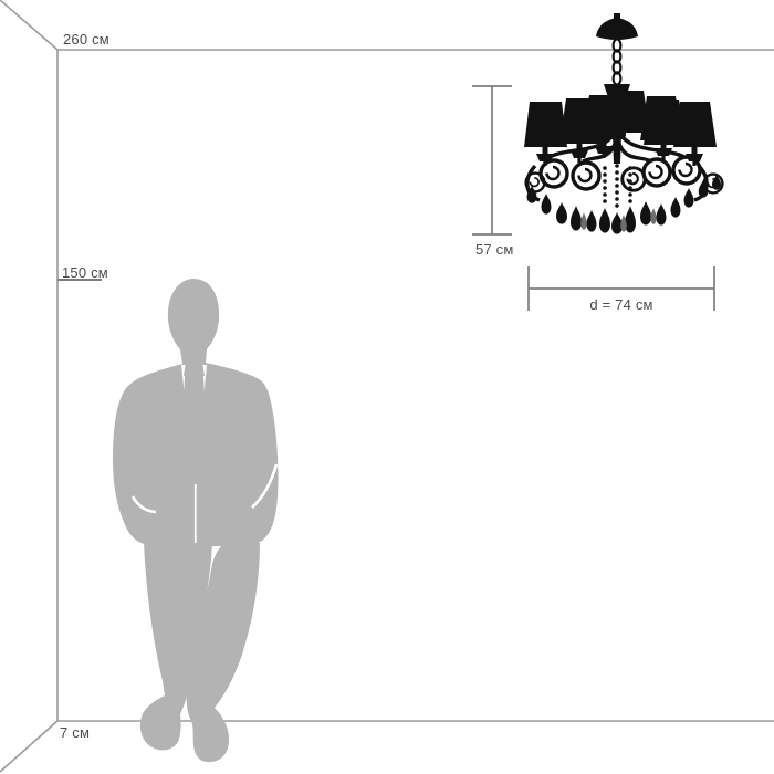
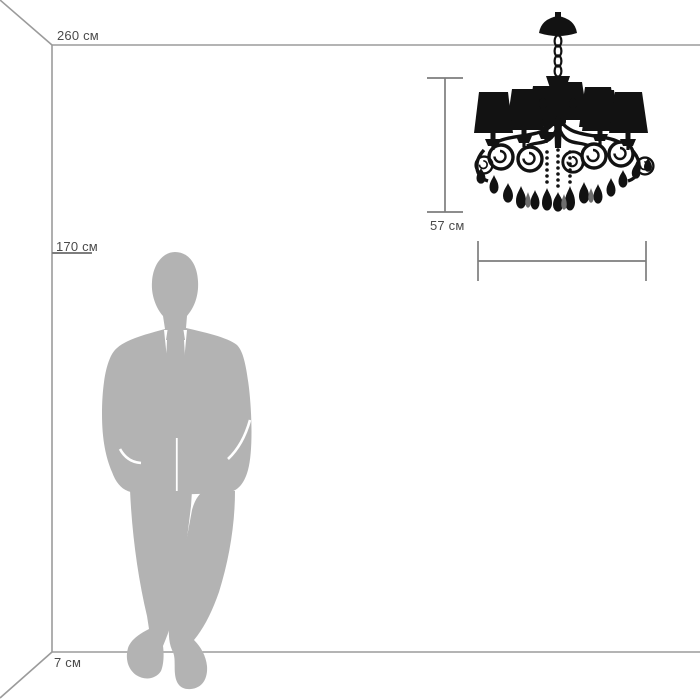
  260 см
- 150 см
+ 170 см
  7 см
  57 см
- d = 74 см
